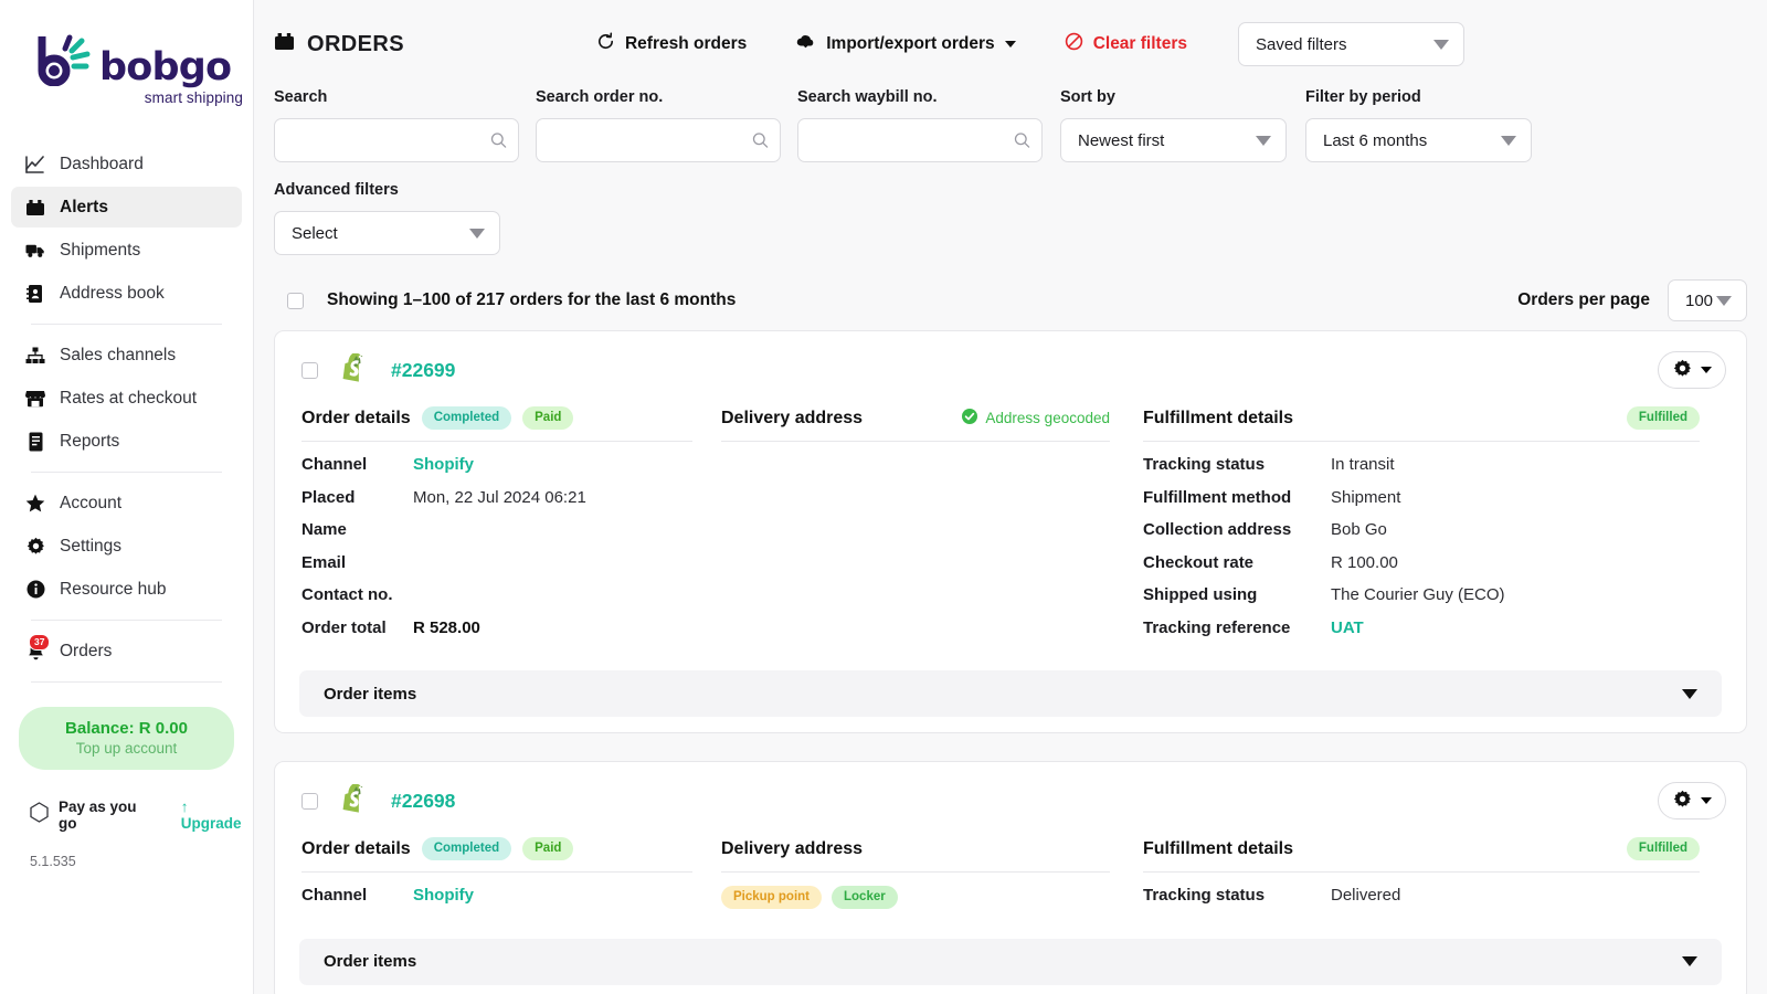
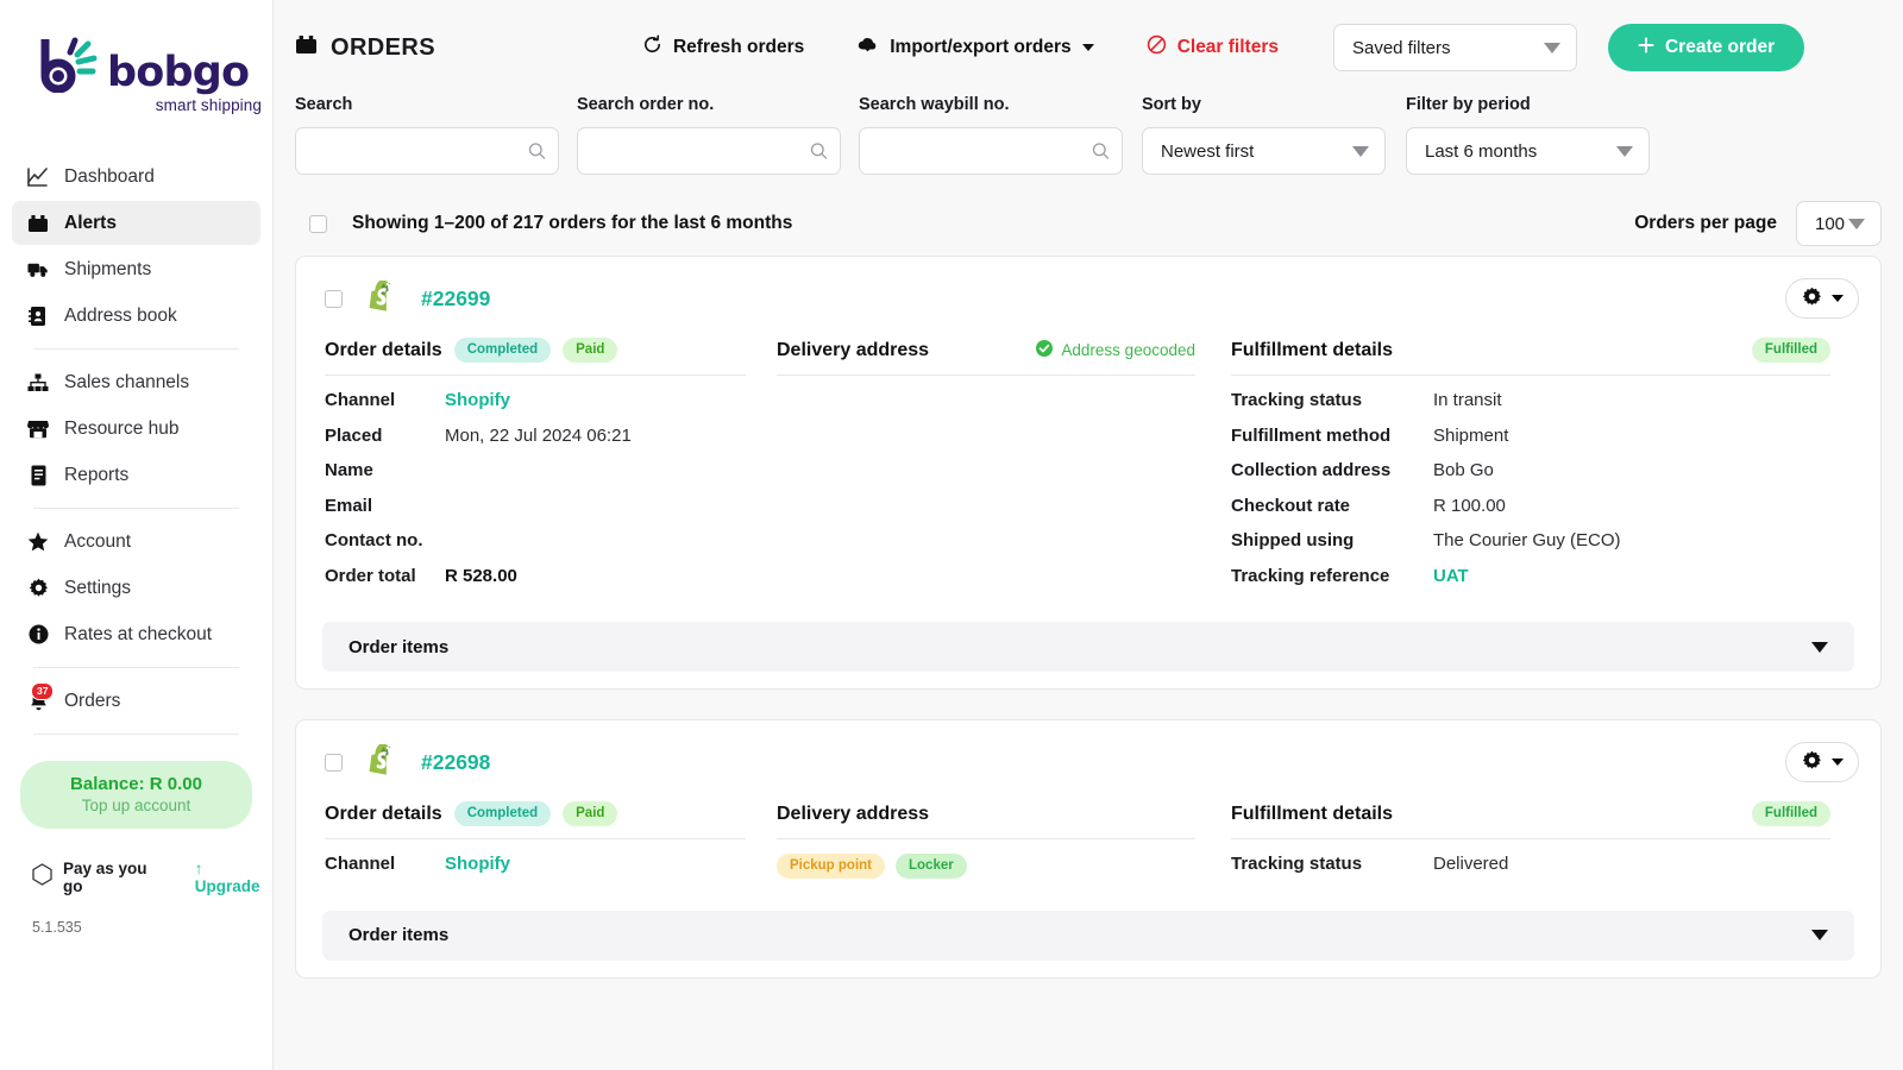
  bobgo
  smart shipping
  Dashboard
  Alerts
  Shipments
  Address book
  Sales channels
- Rates at checkout
+ Resource hub
  Reports
  Account
  Settings
- Resource hub
+ Rates at checkout
  37
  Orders
  Balance: R 0.00
  Top up account
  Pay as you go
  ↑ Upgrade
  5.1.535
  ORDERS
  Refresh orders
  Import/export orders
  Clear filters
  Saved filters
+ Create order
  Search
  Search order no.
  Search waybill no.
  Sort by
  Newest first
  Filter by period
  Last 6 months
- Advanced filters
- Select
- Showing 1–100 of 217 orders for the last 6 months
+ Showing 1–200 of 217 orders for the last 6 months
  Orders per page
  100
  #22699
  Order details
  Completed
  Paid
  Channel
  Shopify
  Placed
  Mon, 22 Jul 2024 06:21
  Name
  Email
  Contact no.
  Order total
  R 528.00
  Delivery address
  Address geocoded
  Fulfillment details
  Fulfilled
  Tracking status
  In transit
  Fulfillment method
  Shipment
  Collection address
  Bob Go
  Checkout rate
  R 100.00
  Shipped using
  The Courier Guy (ECO)
  Tracking reference
  UAT
  Order items
  #22698
  Order details
  Completed
  Paid
  Channel
  Shopify
  Delivery address
  Pickup point
  Locker
  Fulfillment details
  Fulfilled
  Tracking status
  Delivered
  Order items
